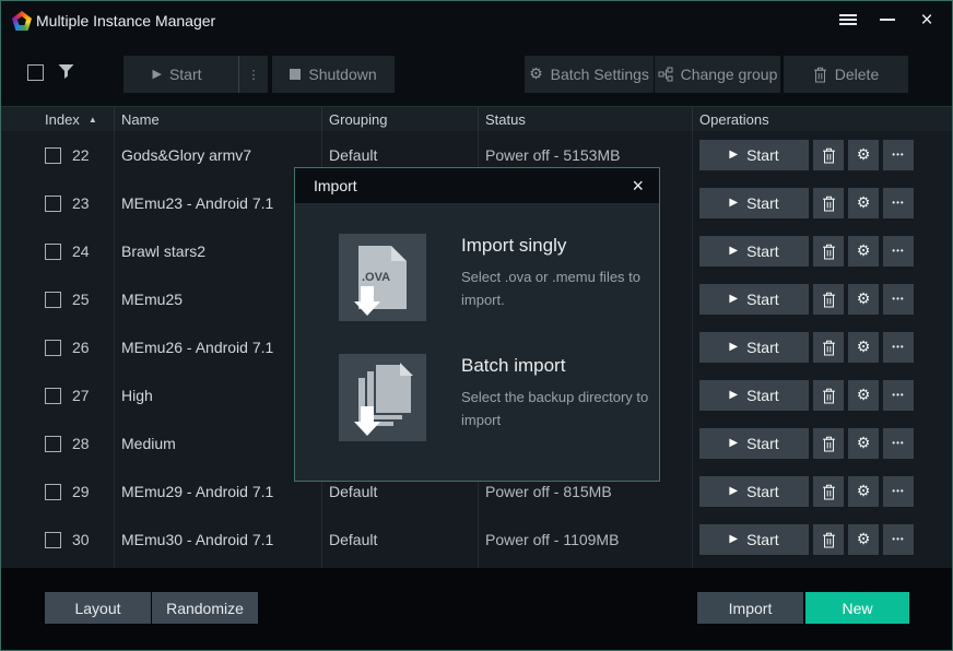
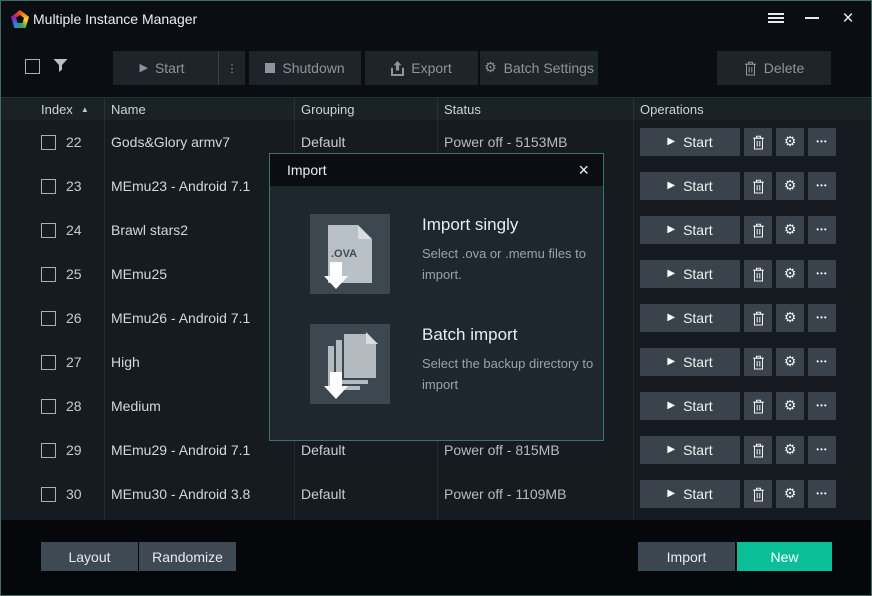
  Multiple Instance Manager
  ×
  ▶
  Start
  ⋮
  Shutdown
+ Export
  ⚙
  Batch Settings
- Change group
  Delete
  Index
  ▲
  Name
  Grouping
  Status
  Operations
  22
  Gods&Glory armv7
  Default
  Power off - 5153MB
  ▶
  Start
  ⚙
  •••
  23
  MEmu23 - Android 7.1
  ▶
  Start
  ⚙
  •••
  24
  Brawl stars2
  ▶
  Start
  ⚙
  •••
  25
  MEmu25
  ▶
  Start
  ⚙
  •••
  26
  MEmu26 - Android 7.1
  ▶
  Start
  ⚙
  •••
  27
  High
  ▶
  Start
  ⚙
  •••
  28
  Medium
  ▶
  Start
  ⚙
  •••
  29
  MEmu29 - Android 7.1
  Default
  Power off - 815MB
  ▶
  Start
  ⚙
  •••
  30
- MEmu30 - Android 7.1
+ MEmu30 - Android 3.8
  Default
  Power off - 1109MB
  ▶
  Start
  ⚙
  •••
  Layout
  Randomize
  Import
  New
  Import
  ×
  .OVA
  Import singly
  Select .ova or .memu files to import.
  Batch import
  Select the backup directory to import
